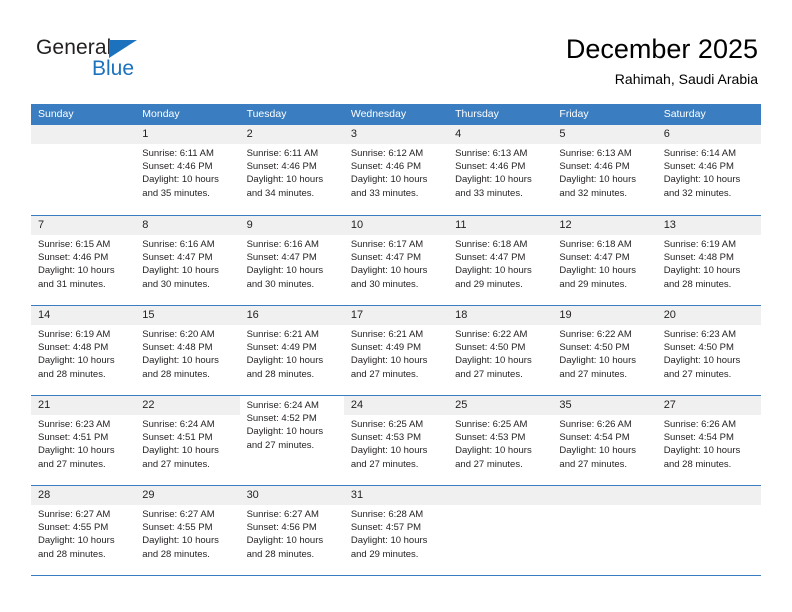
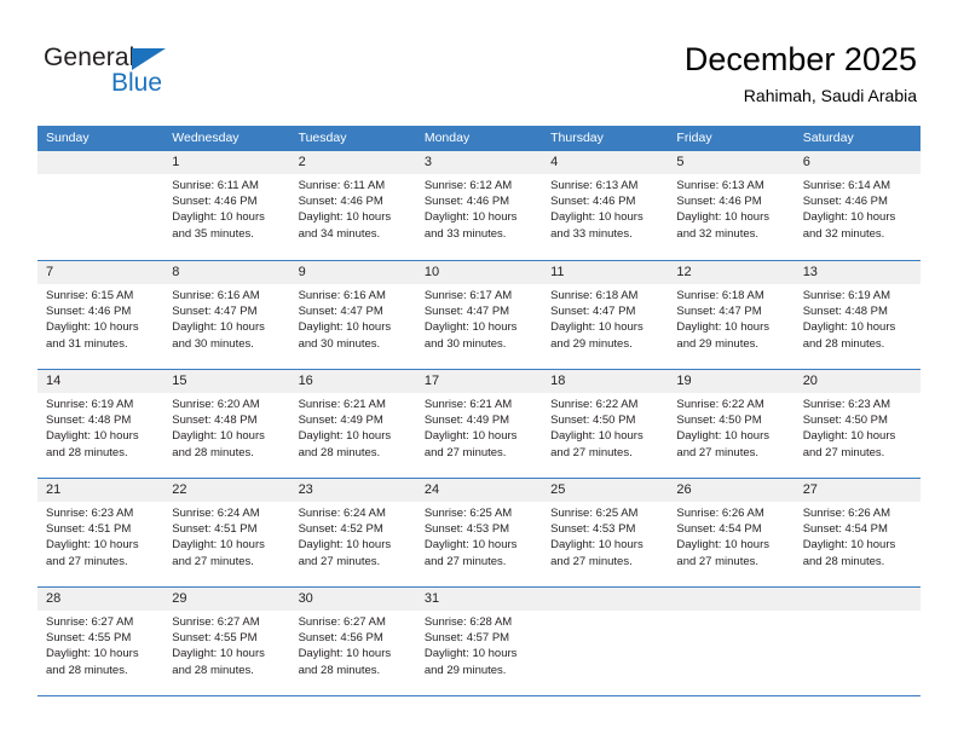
  General
  Blue
  December 2025
  Rahimah, Saudi Arabia
  Sunday
- Monday
+ Wednesday
  Tuesday
- Wednesday
+ Monday
  Thursday
  Friday
  Saturday
  1
  Sunrise: 6:11 AM
  Sunset: 4:46 PM
  Daylight: 10 hours
  and 35 minutes.
  2
  Sunrise: 6:11 AM
  Sunset: 4:46 PM
  Daylight: 10 hours
  and 34 minutes.
  3
  Sunrise: 6:12 AM
  Sunset: 4:46 PM
  Daylight: 10 hours
  and 33 minutes.
  4
  Sunrise: 6:13 AM
  Sunset: 4:46 PM
  Daylight: 10 hours
  and 33 minutes.
  5
  Sunrise: 6:13 AM
  Sunset: 4:46 PM
  Daylight: 10 hours
  and 32 minutes.
  6
  Sunrise: 6:14 AM
  Sunset: 4:46 PM
  Daylight: 10 hours
  and 32 minutes.
  7
  Sunrise: 6:15 AM
  Sunset: 4:46 PM
  Daylight: 10 hours
  and 31 minutes.
  8
  Sunrise: 6:16 AM
  Sunset: 4:47 PM
  Daylight: 10 hours
  and 30 minutes.
  9
  Sunrise: 6:16 AM
  Sunset: 4:47 PM
  Daylight: 10 hours
  and 30 minutes.
  10
  Sunrise: 6:17 AM
  Sunset: 4:47 PM
  Daylight: 10 hours
  and 30 minutes.
  11
  Sunrise: 6:18 AM
  Sunset: 4:47 PM
  Daylight: 10 hours
  and 29 minutes.
  12
  Sunrise: 6:18 AM
  Sunset: 4:47 PM
  Daylight: 10 hours
  and 29 minutes.
  13
  Sunrise: 6:19 AM
  Sunset: 4:48 PM
  Daylight: 10 hours
  and 28 minutes.
  14
  Sunrise: 6:19 AM
  Sunset: 4:48 PM
  Daylight: 10 hours
  and 28 minutes.
  15
  Sunrise: 6:20 AM
  Sunset: 4:48 PM
  Daylight: 10 hours
  and 28 minutes.
  16
  Sunrise: 6:21 AM
  Sunset: 4:49 PM
  Daylight: 10 hours
  and 28 minutes.
  17
  Sunrise: 6:21 AM
  Sunset: 4:49 PM
  Daylight: 10 hours
  and 27 minutes.
  18
  Sunrise: 6:22 AM
  Sunset: 4:50 PM
  Daylight: 10 hours
  and 27 minutes.
  19
  Sunrise: 6:22 AM
  Sunset: 4:50 PM
  Daylight: 10 hours
  and 27 minutes.
  20
  Sunrise: 6:23 AM
  Sunset: 4:50 PM
  Daylight: 10 hours
  and 27 minutes.
  21
  Sunrise: 6:23 AM
  Sunset: 4:51 PM
  Daylight: 10 hours
  and 27 minutes.
  22
  Sunrise: 6:24 AM
  Sunset: 4:51 PM
  Daylight: 10 hours
  and 27 minutes.
+ 23
  Sunrise: 6:24 AM
  Sunset: 4:52 PM
  Daylight: 10 hours
  and 27 minutes.
  24
  Sunrise: 6:25 AM
  Sunset: 4:53 PM
  Daylight: 10 hours
  and 27 minutes.
  25
  Sunrise: 6:25 AM
  Sunset: 4:53 PM
  Daylight: 10 hours
  and 27 minutes.
- 35
+ 26
  Sunrise: 6:26 AM
  Sunset: 4:54 PM
  Daylight: 10 hours
  and 27 minutes.
  27
  Sunrise: 6:26 AM
  Sunset: 4:54 PM
  Daylight: 10 hours
  and 28 minutes.
  28
  Sunrise: 6:27 AM
  Sunset: 4:55 PM
  Daylight: 10 hours
  and 28 minutes.
  29
  Sunrise: 6:27 AM
  Sunset: 4:55 PM
  Daylight: 10 hours
  and 28 minutes.
  30
  Sunrise: 6:27 AM
  Sunset: 4:56 PM
  Daylight: 10 hours
  and 28 minutes.
  31
  Sunrise: 6:28 AM
  Sunset: 4:57 PM
  Daylight: 10 hours
  and 29 minutes.
